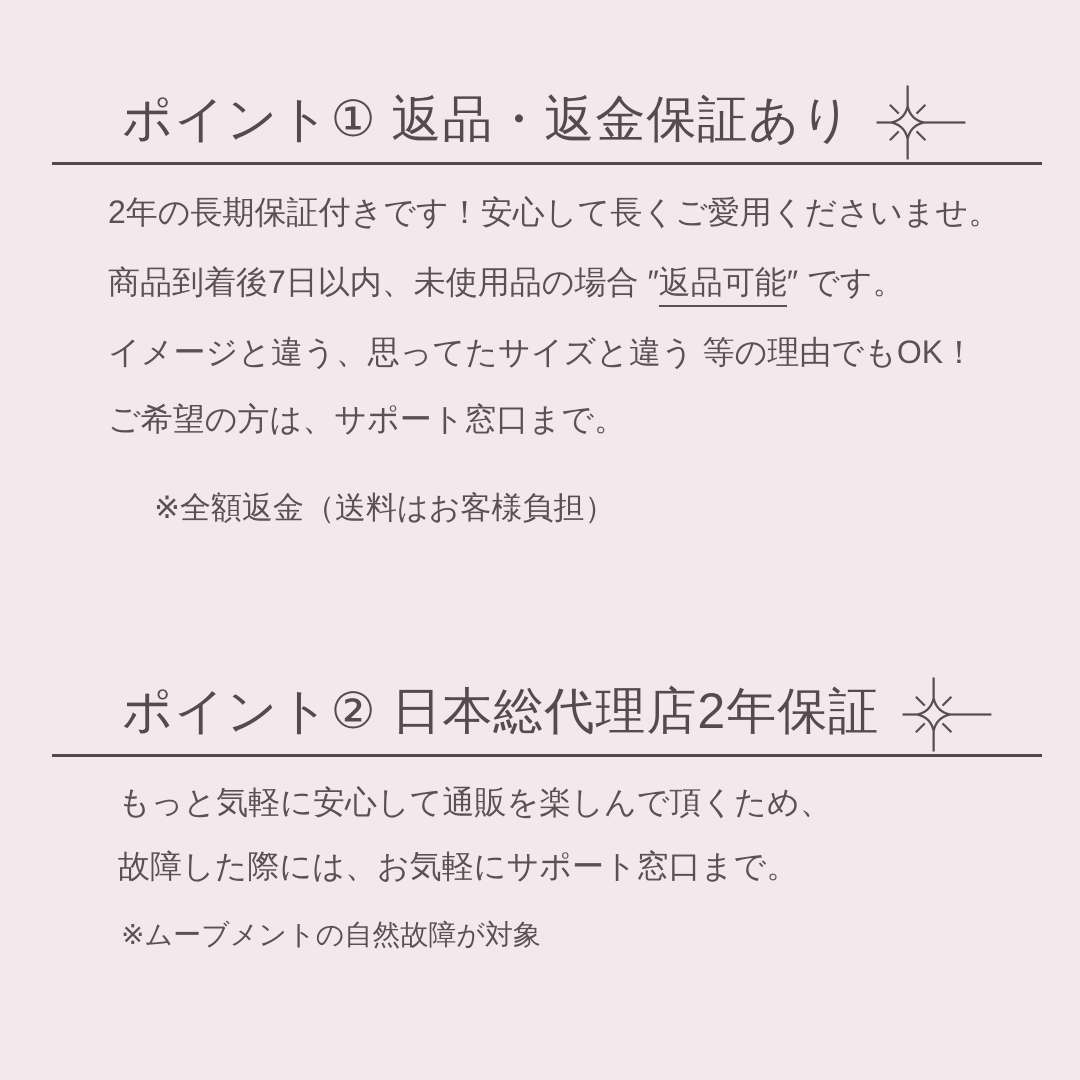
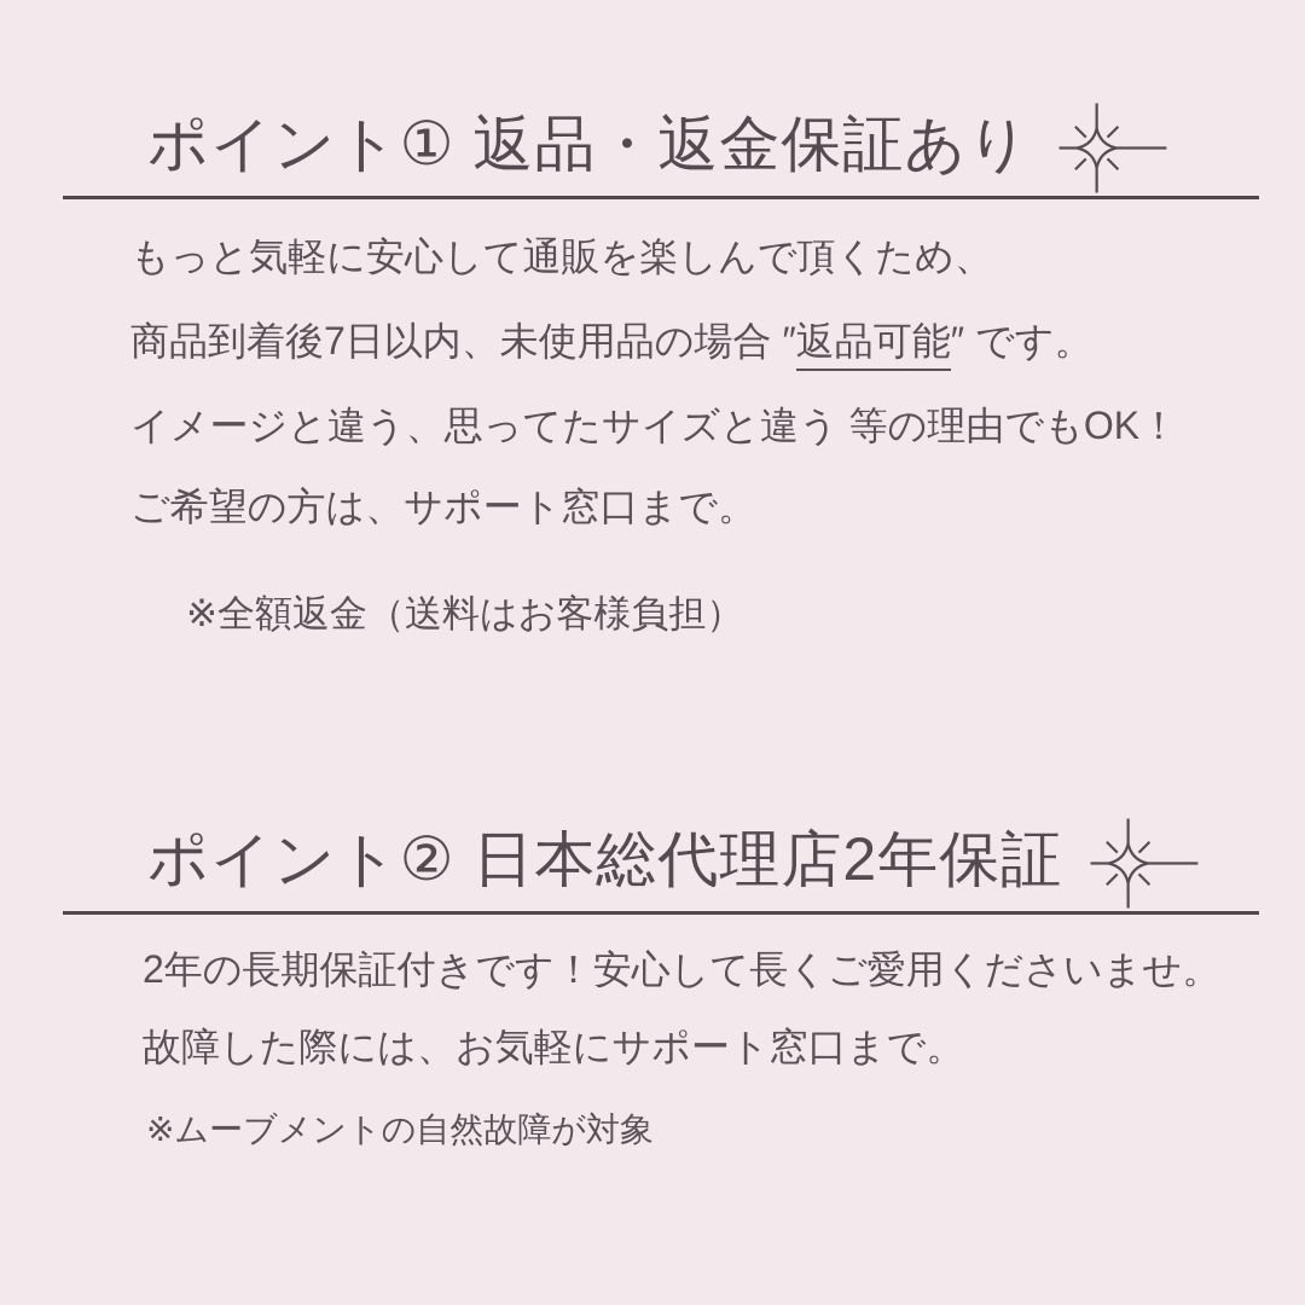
  ポイント① 返品・返金保証あり
- 2年の長期保証付きです！安心して長くご愛用くださいませ。
+ もっと気軽に安心して通販を楽しんで頂くため、
  商品到着後7日以内、未使用品の場合 ″返品可能″ です。
  イメージと違う、思ってたサイズと違う 等の理由でもOK！
  ご希望の方は、サポート窓口まで。
  ※全額返金（送料はお客様負担）
  ポイント② 日本総代理店2年保証
- もっと気軽に安心して通販を楽しんで頂くため、
+ 2年の長期保証付きです！安心して長くご愛用くださいませ。
  故障した際には、お気軽にサポート窓口まで。
  ※ムーブメントの自然故障が対象
